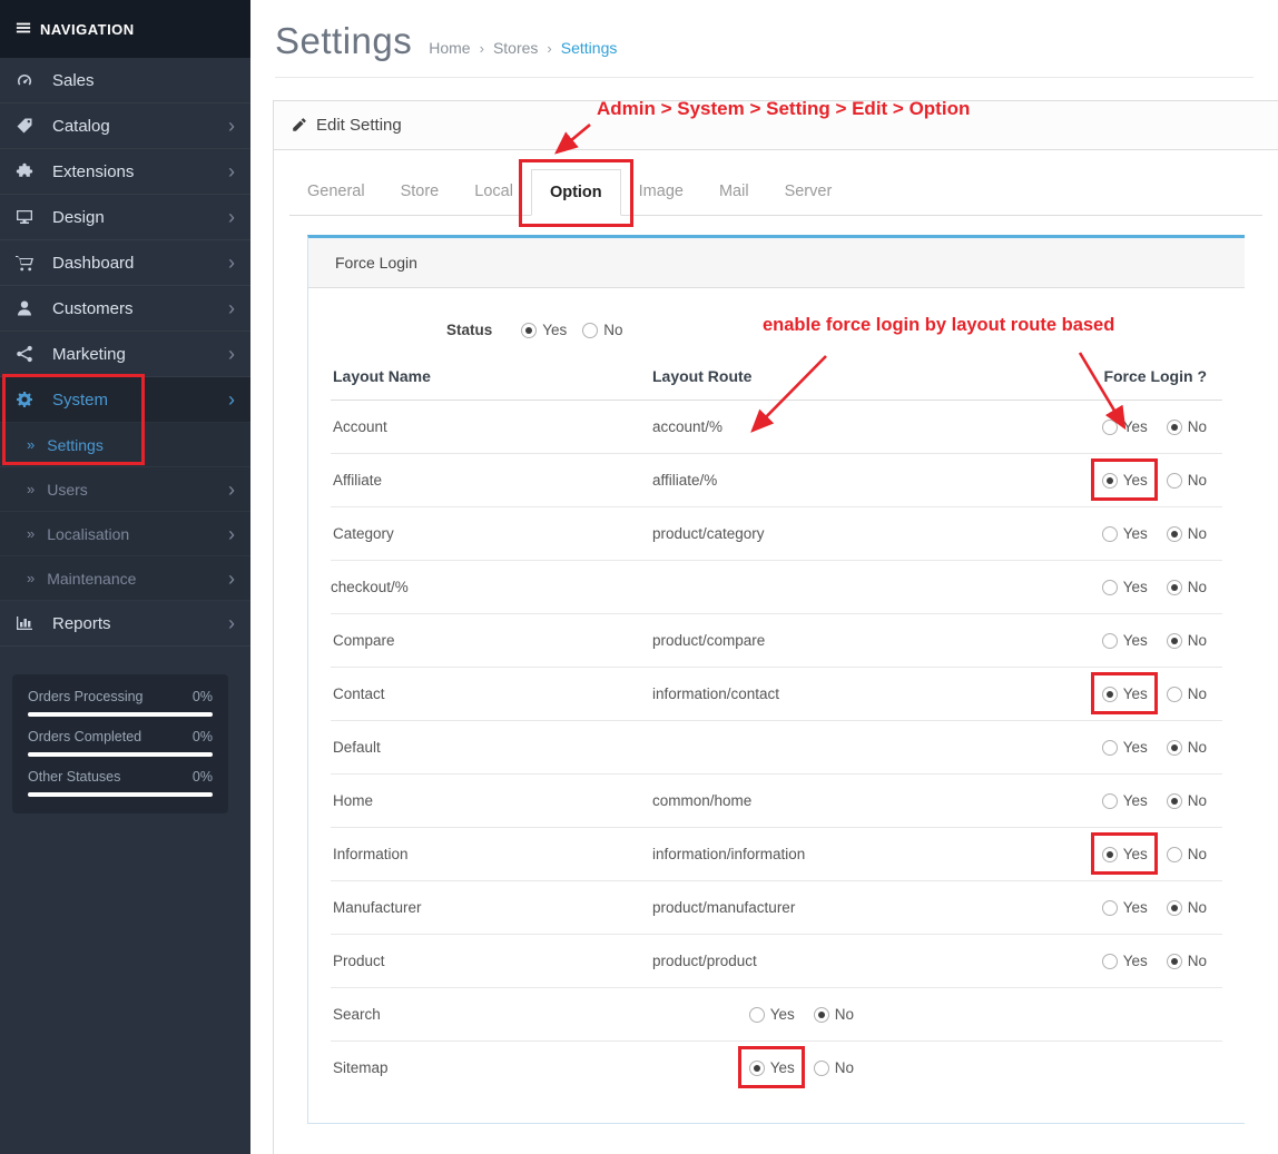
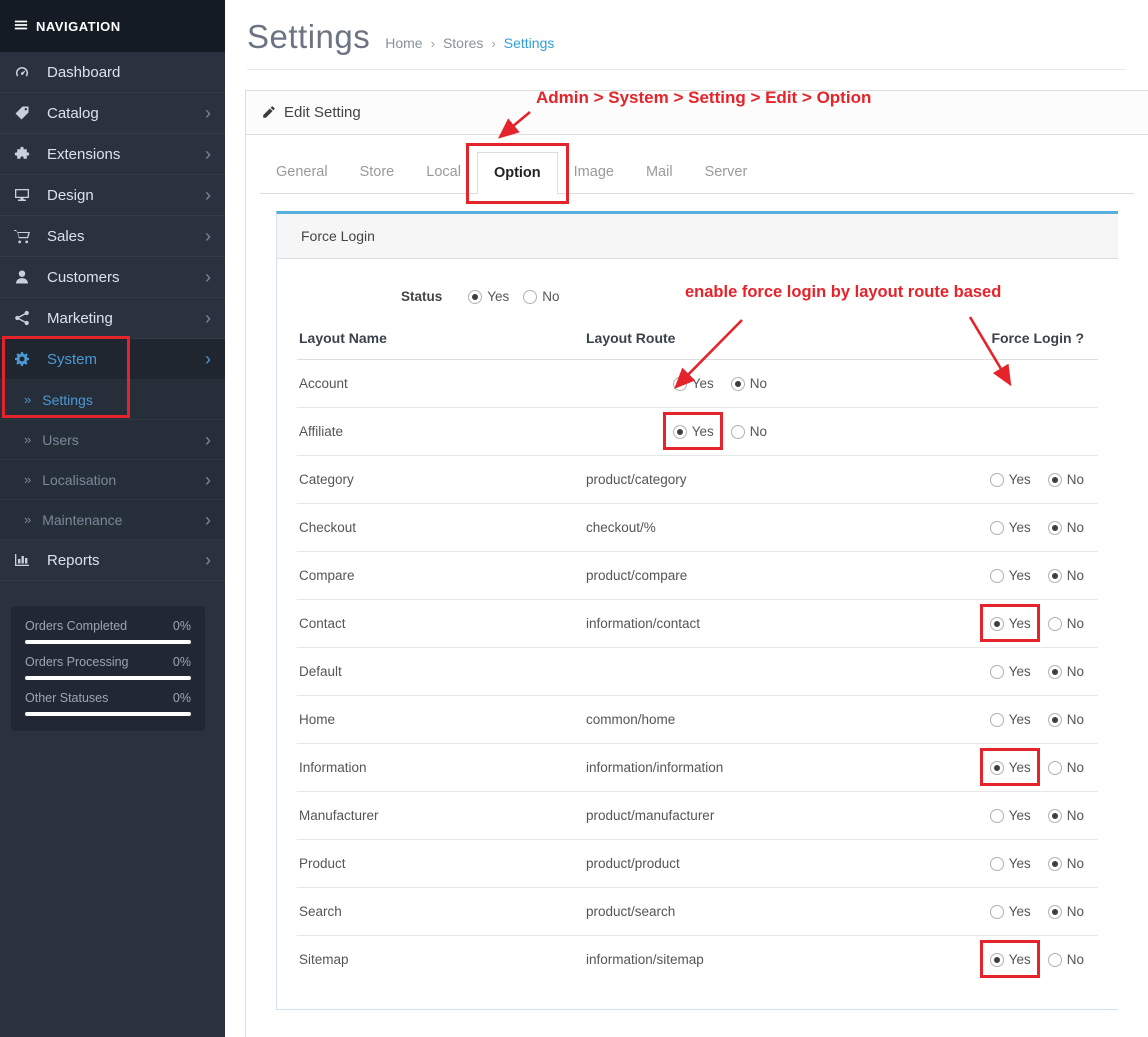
  NAVIGATION
- Sales
+ Dashboard
  Catalog
  ›
  Extensions
  ›
  Design
  ›
- Dashboard
+ Sales
  ›
  Customers
  ›
  Marketing
  ›
  System
  ›
  »
  Settings
  »
  Users
  ›
  »
  Localisation
  ›
  »
  Maintenance
  ›
  Reports
  ›
- Orders Processing
+ Orders Completed
  0%
- Orders Completed
+ Orders Processing
  0%
  Other Statuses
  0%
  Settings
  Home
  ›
  Stores
  ›
  Settings
  Edit Setting
  General
  Store
  Local
  Option
  Image
  Mail
  Server
  Force Login
  Status
  Yes
  No
  Layout Name
  Layout Route
  Force Login ?
  Account
- account/%
  Yes
  No
  Affiliate
- affiliate/%
  Yes
  No
  Category
  product/category
  Yes
  No
+ Checkout
  checkout/%
  Yes
  No
  Compare
  product/compare
  Yes
  No
  Contact
  information/contact
  Yes
  No
  Default
  Yes
  No
  Home
  common/home
  Yes
  No
  Information
  information/information
  Yes
  No
  Manufacturer
  product/manufacturer
  Yes
  No
  Product
  product/product
  Yes
  No
  Search
+ product/search
  Yes
  No
  Sitemap
+ information/sitemap
  Yes
  No
  Admin > System > Setting > Edit > Option
  enable force login by layout route based
